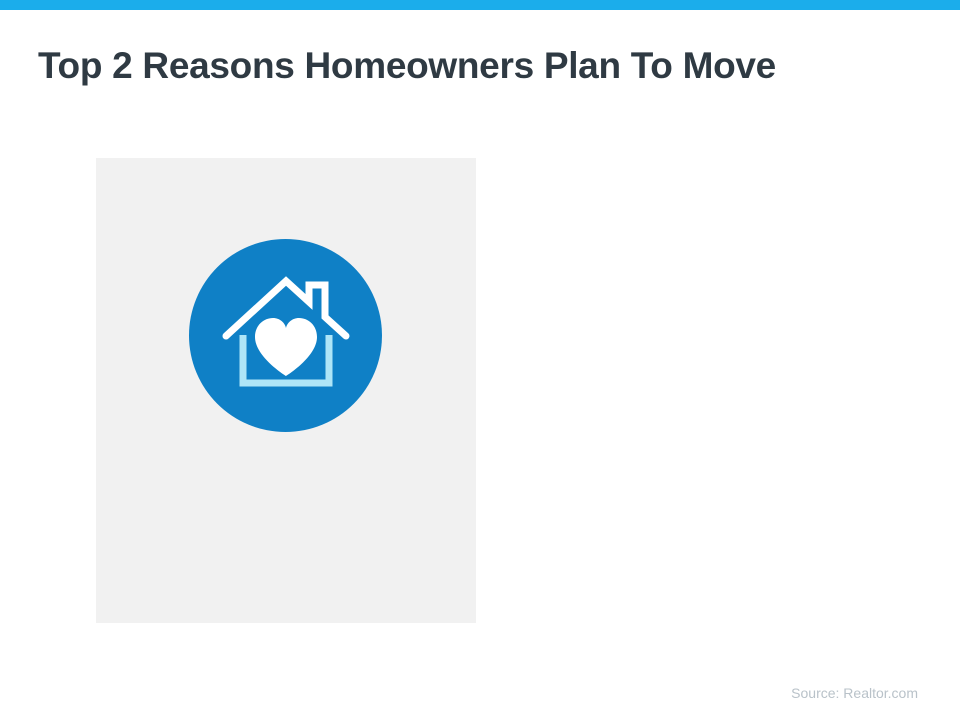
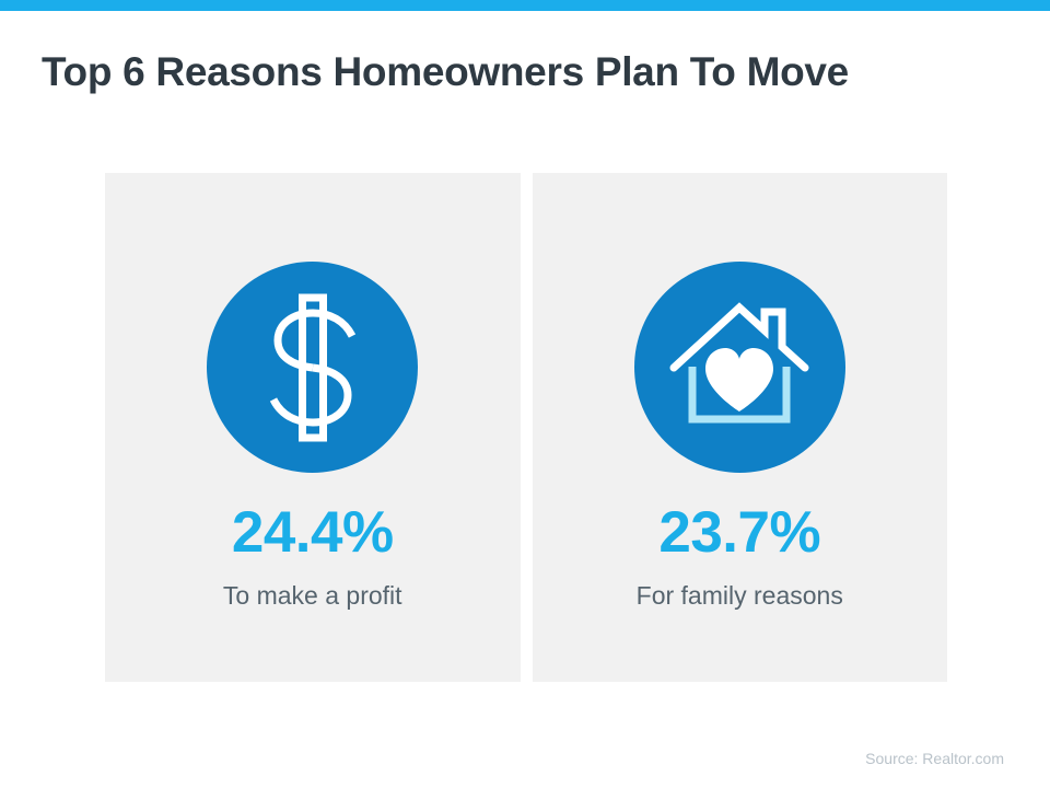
- Top 2 Reasons Homeowners Plan To Move
+ Top 6 Reasons Homeowners Plan To Move
+ 24.4%
+ To make a profit
+ 23.7%
+ For family reasons
  Source: Realtor.com
